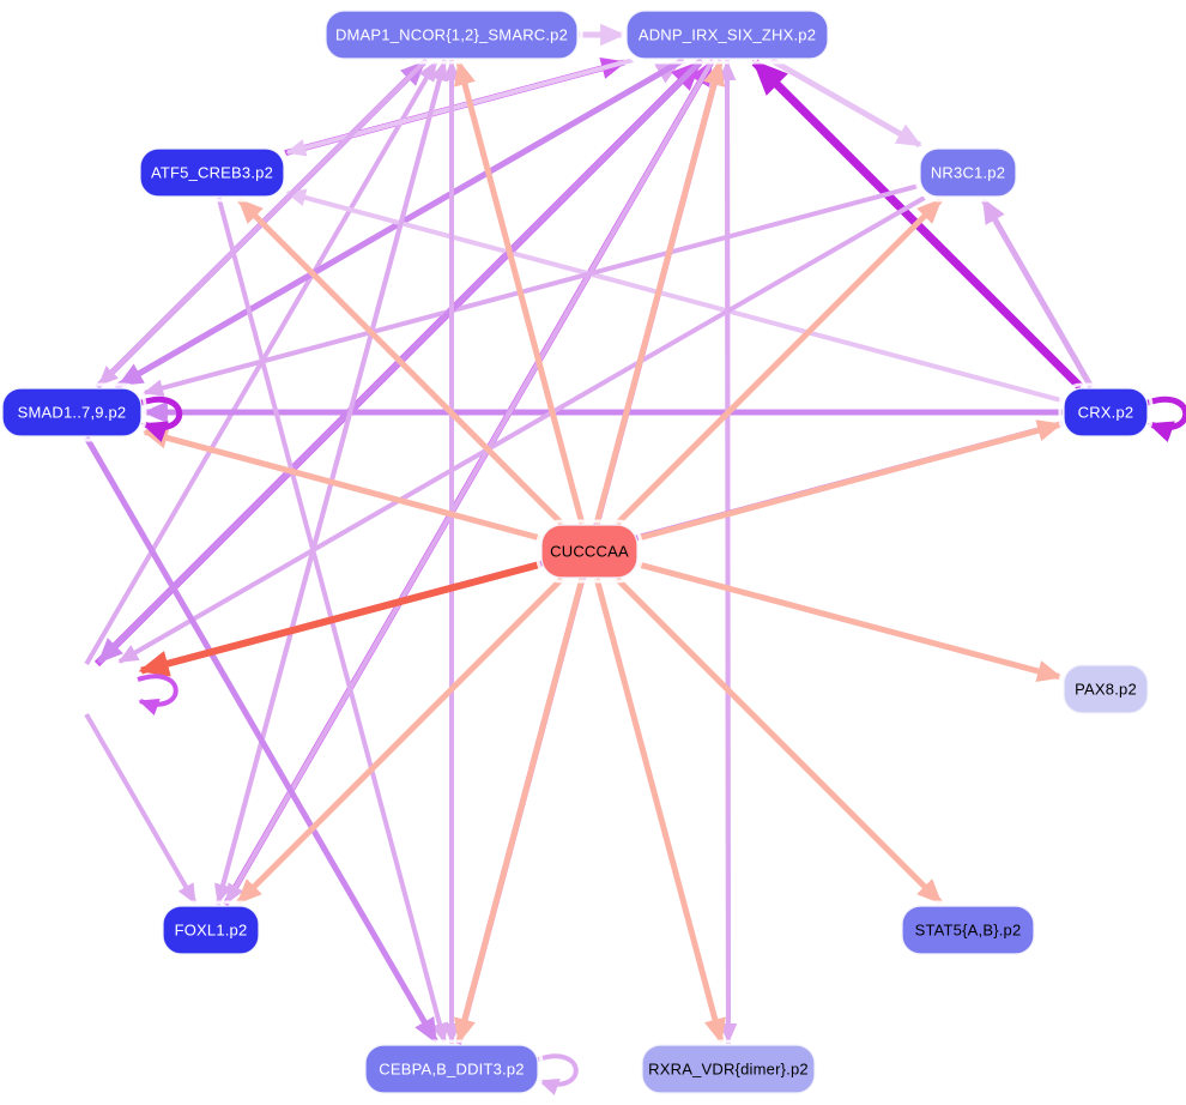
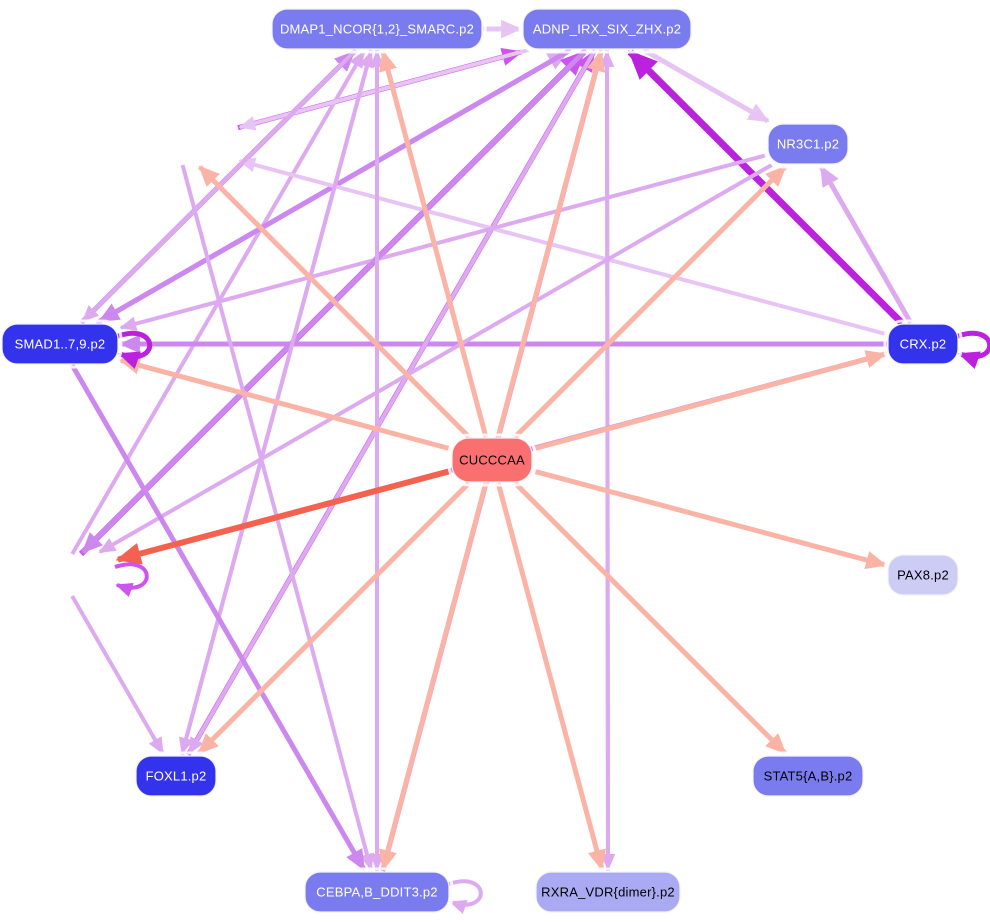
  DMAP1_NCOR{1,2}_SMARC.p2
  ADNP_IRX_SIX_ZHX.p2
- ATF5_CREB3.p2
  NR3C1.p2
  SMAD1..7,9.p2
  CRX.p2
  CUCCCAA
  PAX8.p2
  FOXL1.p2
  STAT5{A,B}.p2
  CEBPA,B_DDIT3.p2
  RXRA_VDR{dimer}.p2
